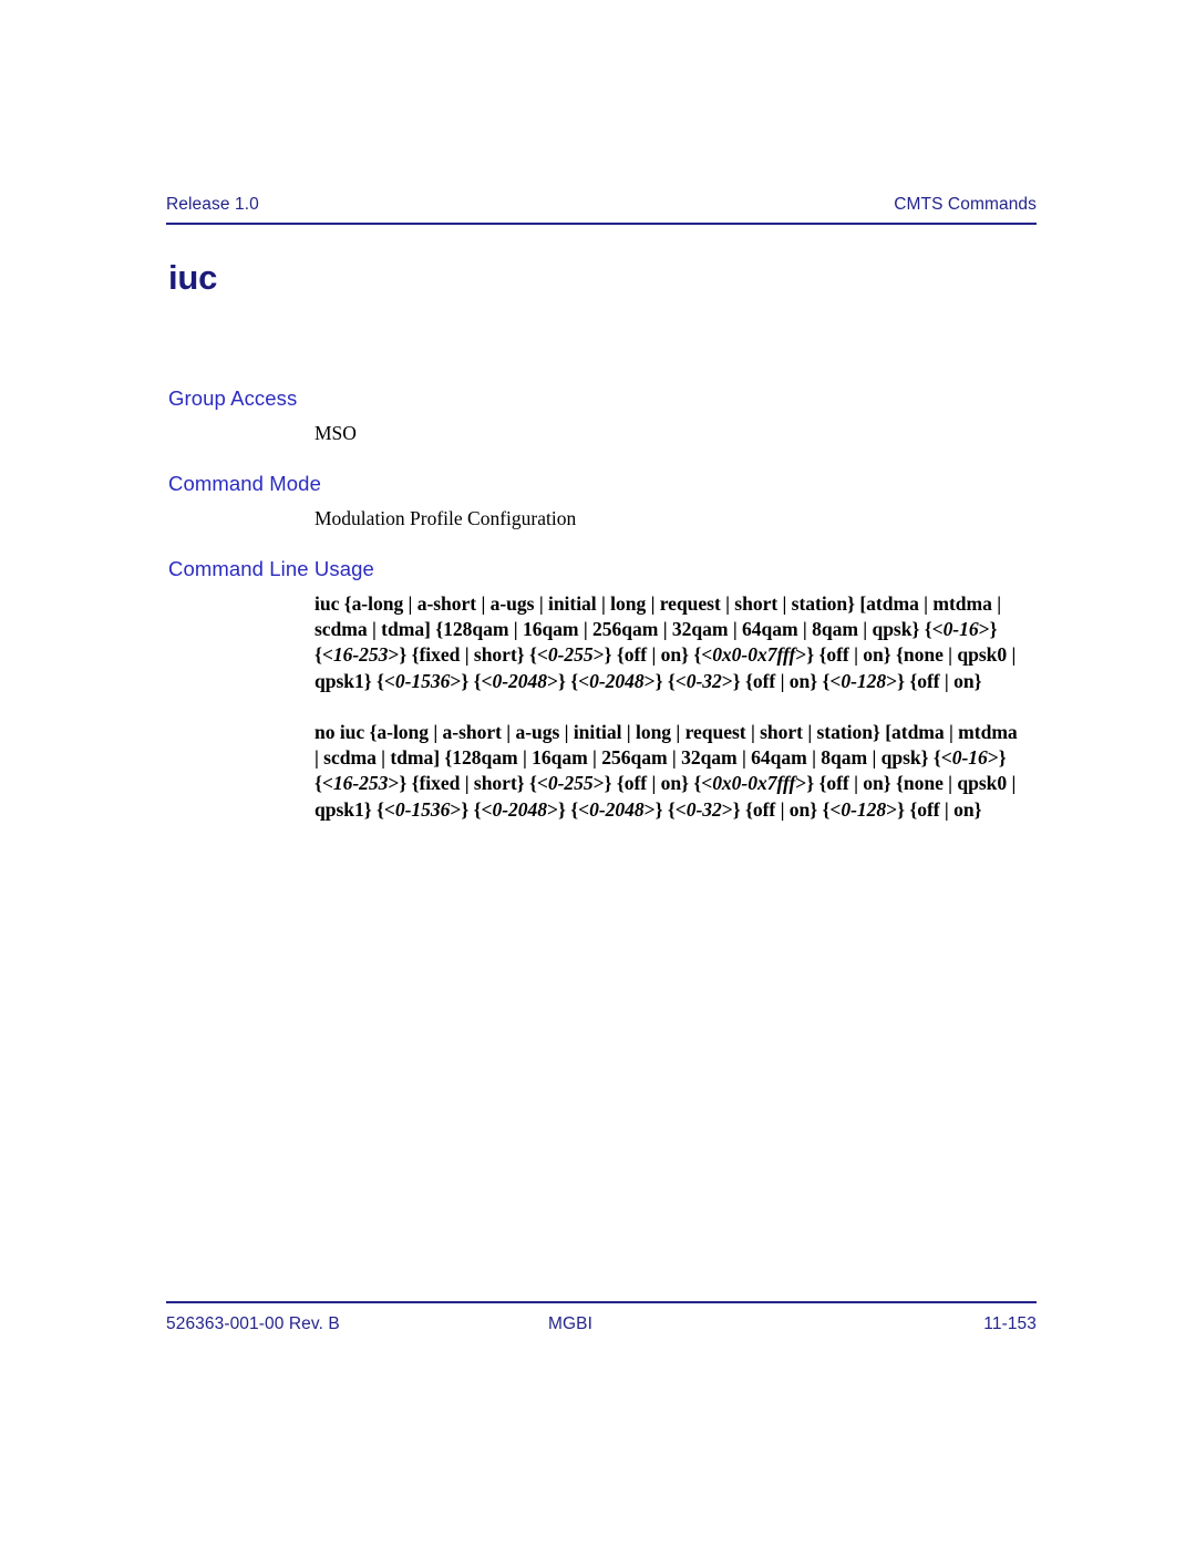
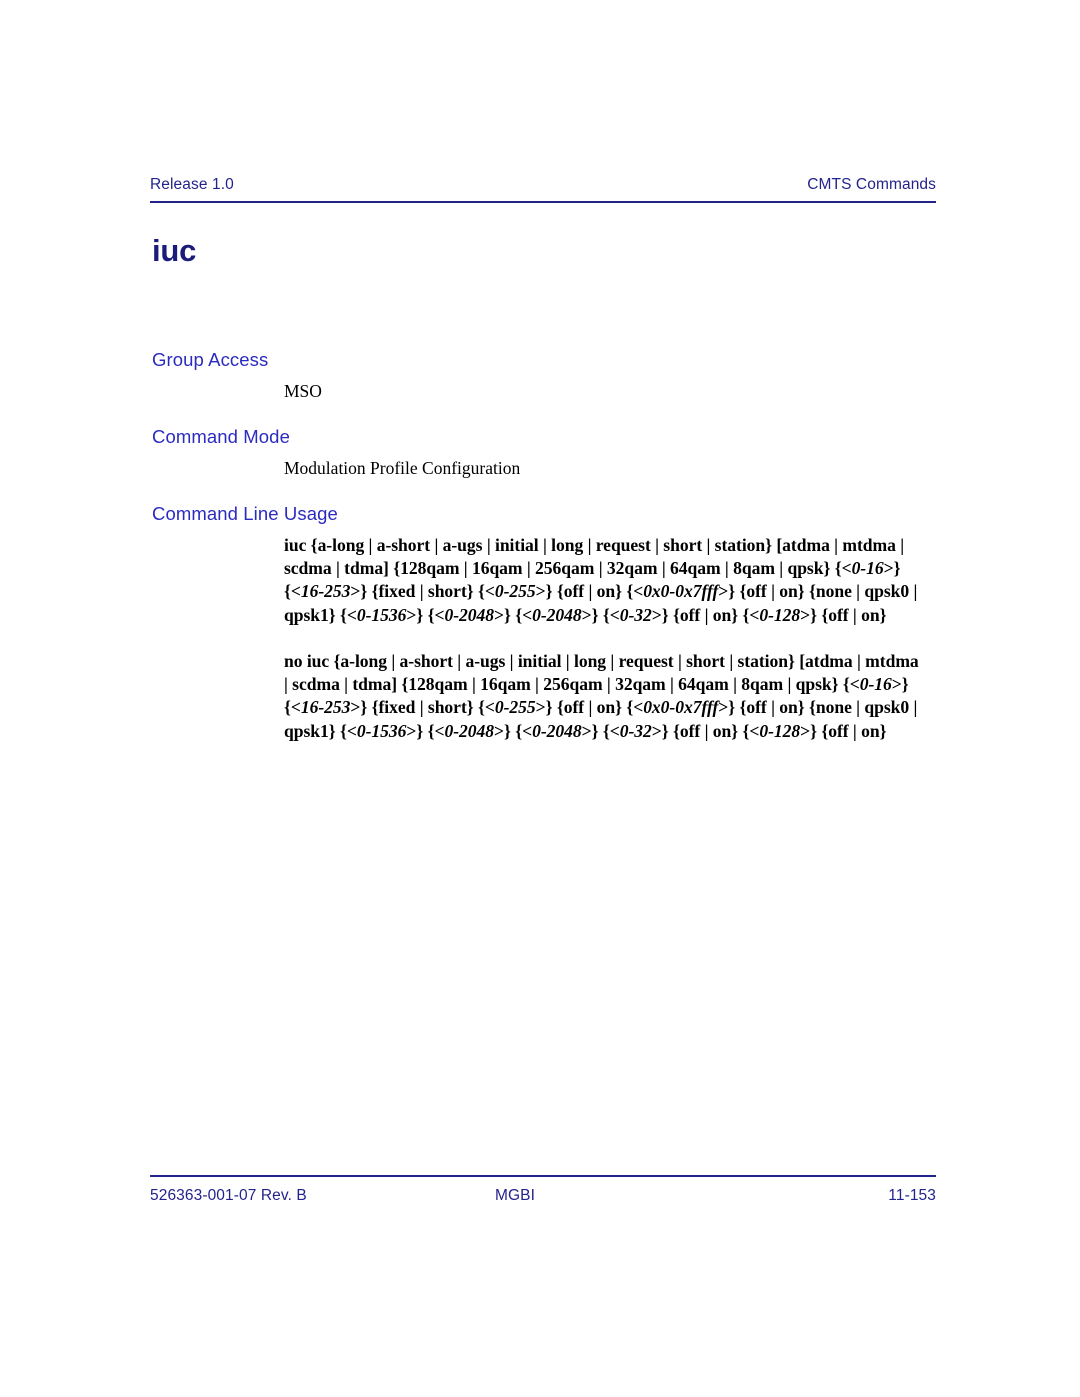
  Release 1.0
  CMTS Commands
  iuc
  Group Access
  MSO
  Command Mode
  Modulation Profile Configuration
  Command Line Usage
  iuc {a-long | a-short | a-ugs | initial | long | request | short | station} [atdma | mtdma | scdma | tdma] {128qam | 16qam | 256qam | 32qam | 64qam | 8qam | qpsk} {<0-16>} {<16-253>} {fixed | short} {<0-255>} {off | on} {<0x0-0x7fff>} {off | on} {none | qpsk0 | qpsk1} {<0-1536>} {<0-2048>} {<0-2048>} {<0-32>} {off | on} {<0-128>} {off | on}
  no iuc {a-long | a-short | a-ugs | initial | long | request | short | station} [atdma | mtdma | scdma | tdma] {128qam | 16qam | 256qam | 32qam | 64qam | 8qam | qpsk} {<0-16>} {<16-253>} {fixed | short} {<0-255>} {off | on} {<0x0-0x7fff>} {off | on} {none | qpsk0 | qpsk1} {<0-1536>} {<0-2048>} {<0-2048>} {<0-32>} {off | on} {<0-128>} {off | on}
- 526363-001-00 Rev. B
+ 526363-001-07 Rev. B
  MGBI
  11-153
